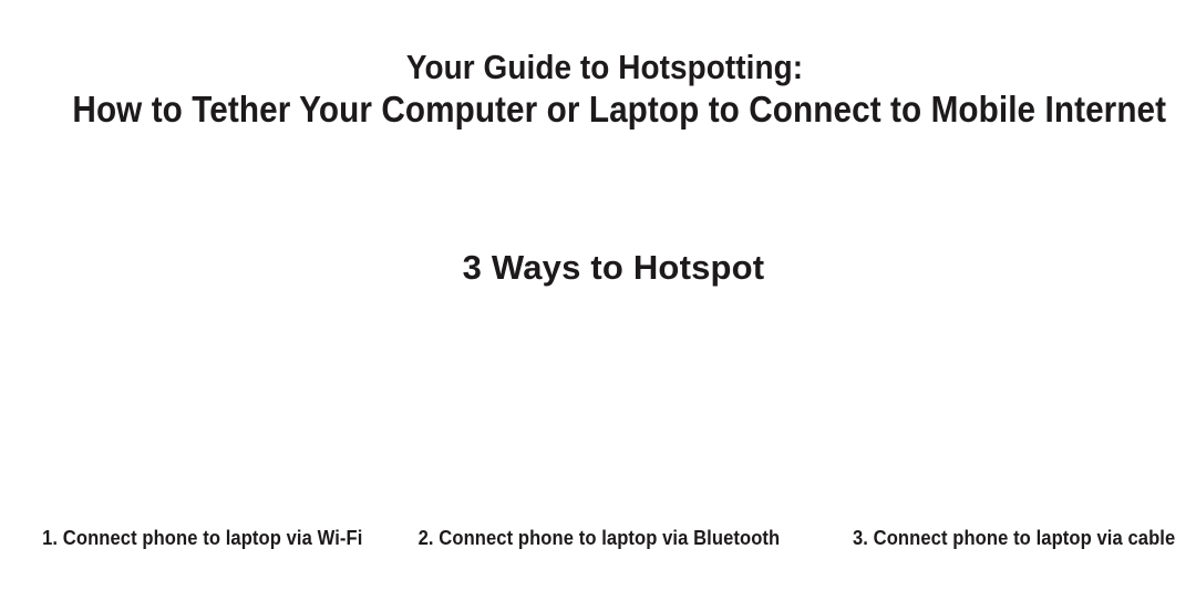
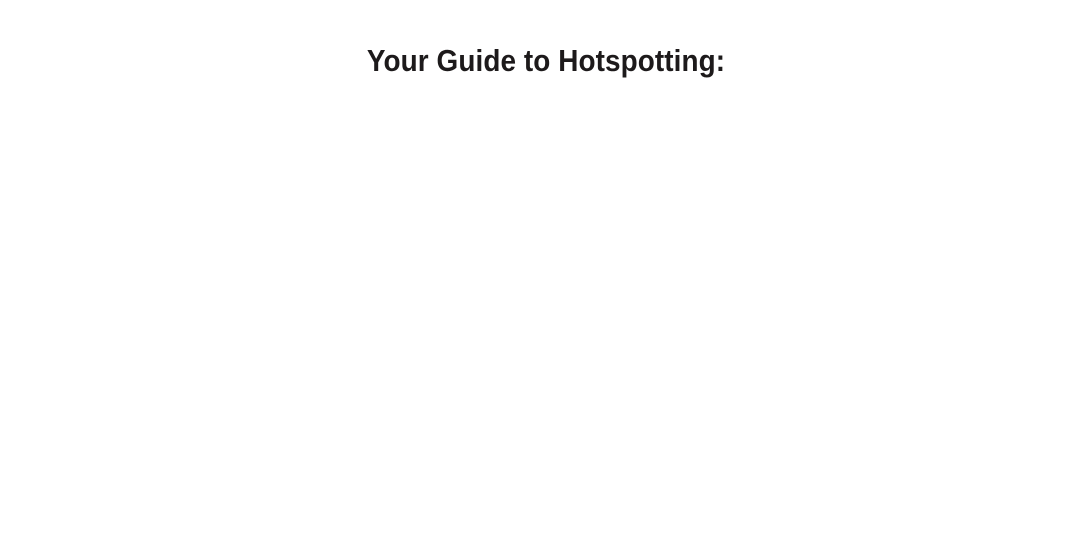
  Your Guide to Hotspotting:
- How to Tether Your Computer or Laptop to Connect to Mobile Internet
- 3 Ways to Hotspot
- 1. Connect phone to laptop via Wi-Fi
- 2. Connect phone to laptop via Bluetooth
- 3. Connect phone to laptop via cable
